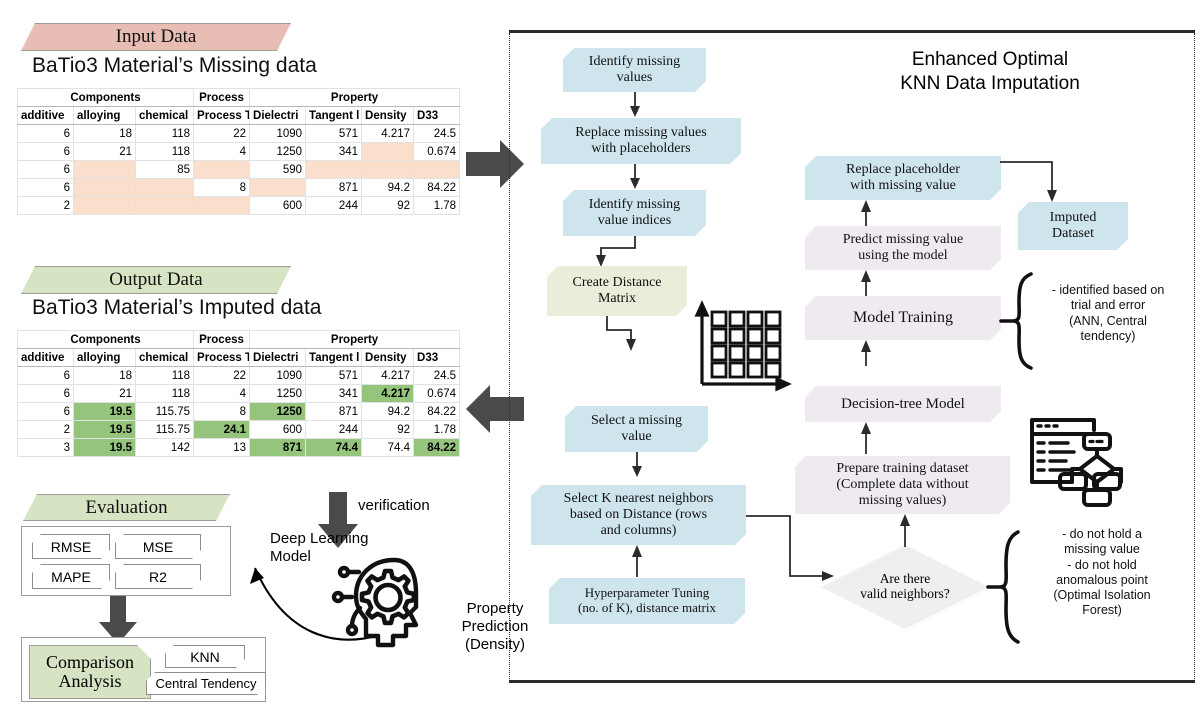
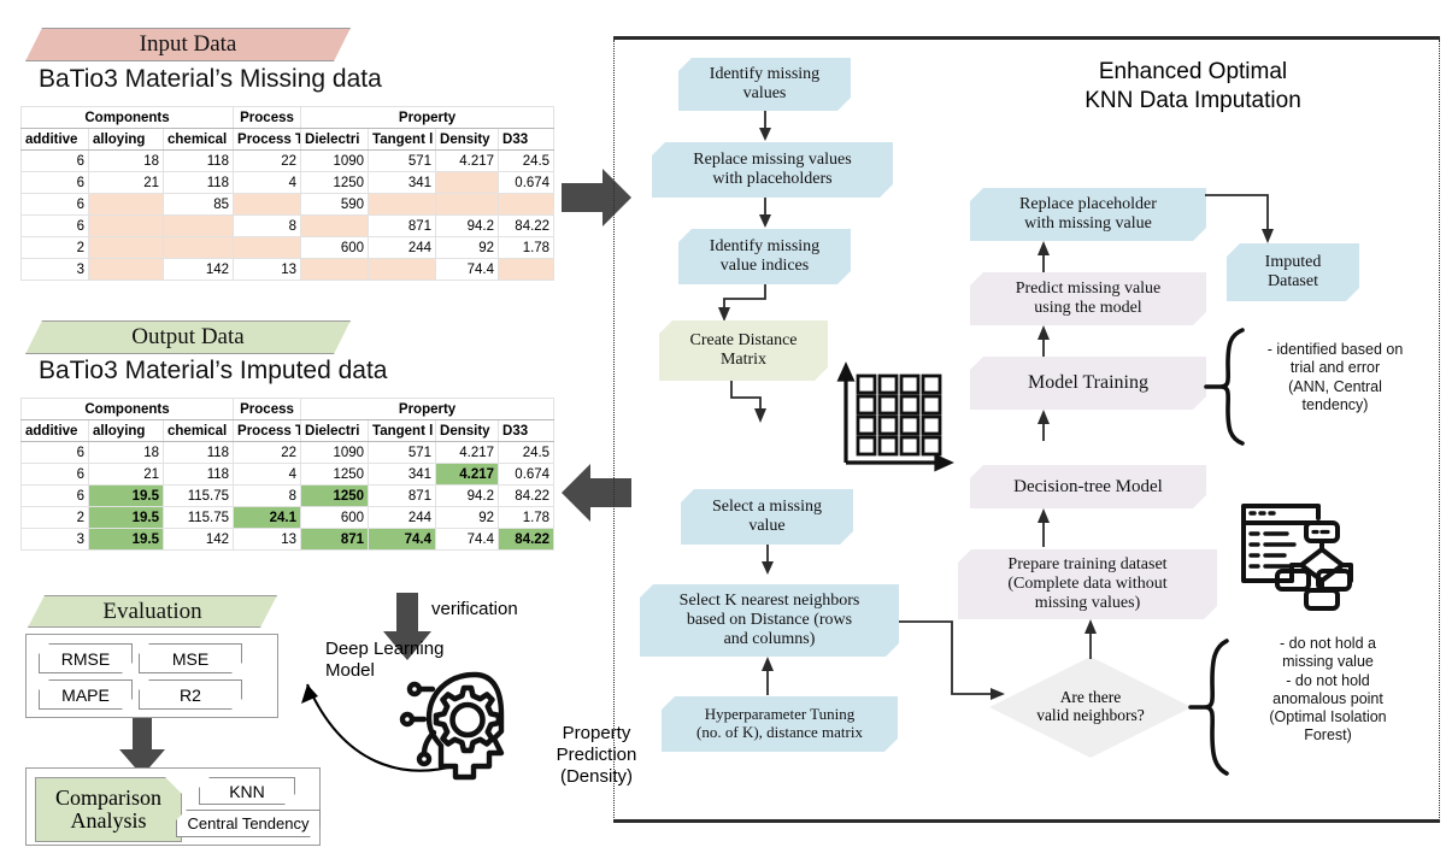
  Input Data
  BaTio3 Material’s Missing data
  Components	Process	Property
  additive	alloying	chemical	Process T	Dielectri	Tangent l	Density	D33
  6	18	118	22	1090	571	4.217	24.5
  6	21	118	4	1250	341		0.674
  6		85		590
  6			8		871	94.2	84.22
  2				600	244	92	1.78
+ 3		142	13			74.4
  Output Data
  BaTio3 Material’s Imputed data
  Components	Process	Property
  additive	alloying	chemical	Process T	Dielectri	Tangent l	Density	D33
  6	18	118	22	1090	571	4.217	24.5
  6	21	118	4	1250	341	4.217	0.674
  6	19.5	115.75	8	1250	871	94.2	84.22
  2	19.5	115.75	24.1	600	244	92	1.78
  3	19.5	142	13	871	74.4	74.4	84.22
  Evaluation
  RMSE
  MSE
  MAPE
  R2
  Comparison
  Analysis
  KNN
  Central Tendency
  verification
  Deep Learning
  Model
  Property
  Prediction
  (Density)
  Enhanced Optimal
  KNN Data Imputation
  Identify missing
  values
  Replace missing values
  with placeholders
  Identify missing
  value indices
  Create Distance
  Matrix
  Select a missing
  value
  Select K nearest neighbors
  based on Distance (rows
  and columns)
  Hyperparameter Tuning
  (no. of K), distance matrix
  Replace placeholder
  with missing value
  Imputed
  Dataset
  Predict missing value
  using the model
  Model Training
  - identified based on
  trial and error
  (ANN, Central
  tendency)
  Decision-tree Model
  Prepare training dataset
  (Complete data without
  missing values)
  Are there
  valid neighbors?
  - do not hold a
  missing value
  - do not hold
  anomalous point
  (Optimal Isolation
  Forest)
